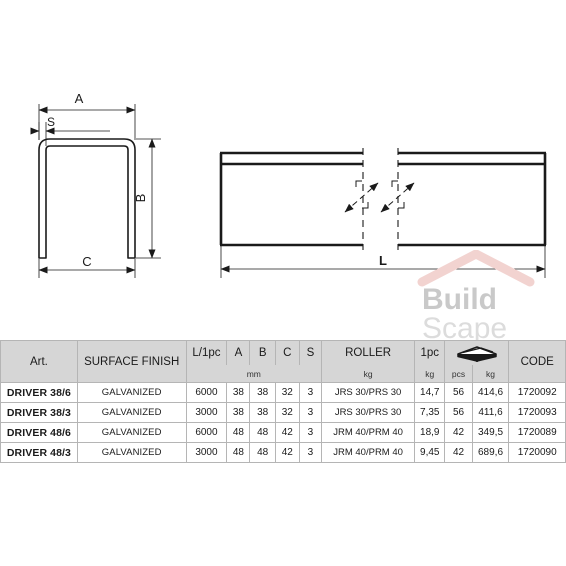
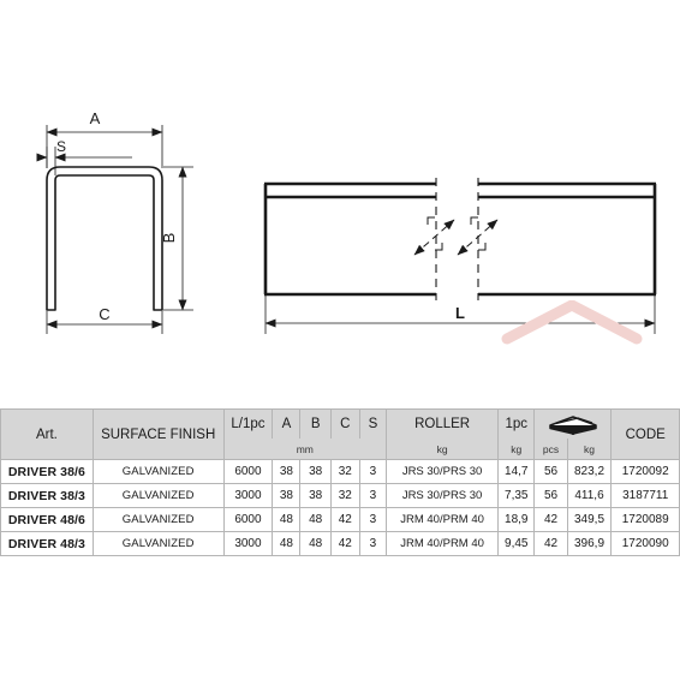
  A
  S
  C
  L
- Build
- Scape
  Art.	SURFACE FINISH	L/1pc	A	B	C	S	ROLLER	1pc		CODE
  mm	kg	kg	pcs	kg
- DRIVER 38/6	GALVANIZED	6000	38	38	32	3	JRS 30/PRS 30	14,7	56	414,6	1720092
+ DRIVER 38/6	GALVANIZED	6000	38	38	32	3	JRS 30/PRS 30	14,7	56	823,2	1720092
- DRIVER 38/3	GALVANIZED	3000	38	38	32	3	JRS 30/PRS 30	7,35	56	411,6	1720093
+ DRIVER 38/3	GALVANIZED	3000	38	38	32	3	JRS 30/PRS 30	7,35	56	411,6	3187711
  DRIVER 48/6	GALVANIZED	6000	48	48	42	3	JRM 40/PRM 40	18,9	42	349,5	1720089
- DRIVER 48/3	GALVANIZED	3000	48	48	42	3	JRM 40/PRM 40	9,45	42	689,6	1720090
+ DRIVER 48/3	GALVANIZED	3000	48	48	42	3	JRM 40/PRM 40	9,45	42	396,9	1720090
